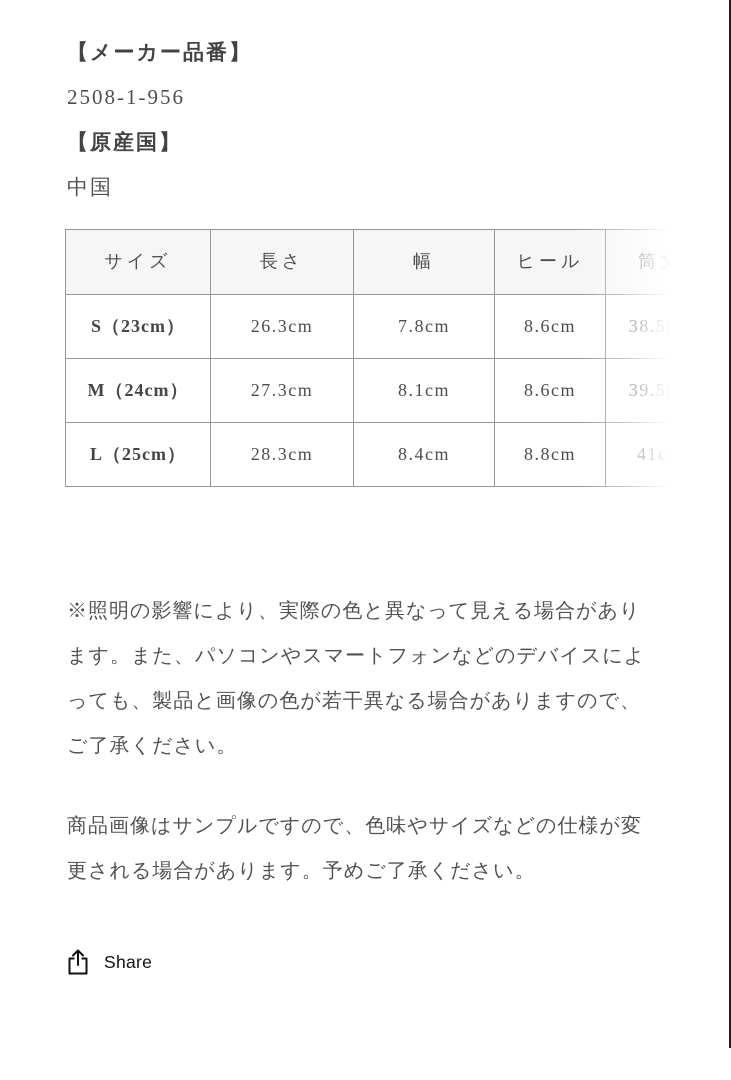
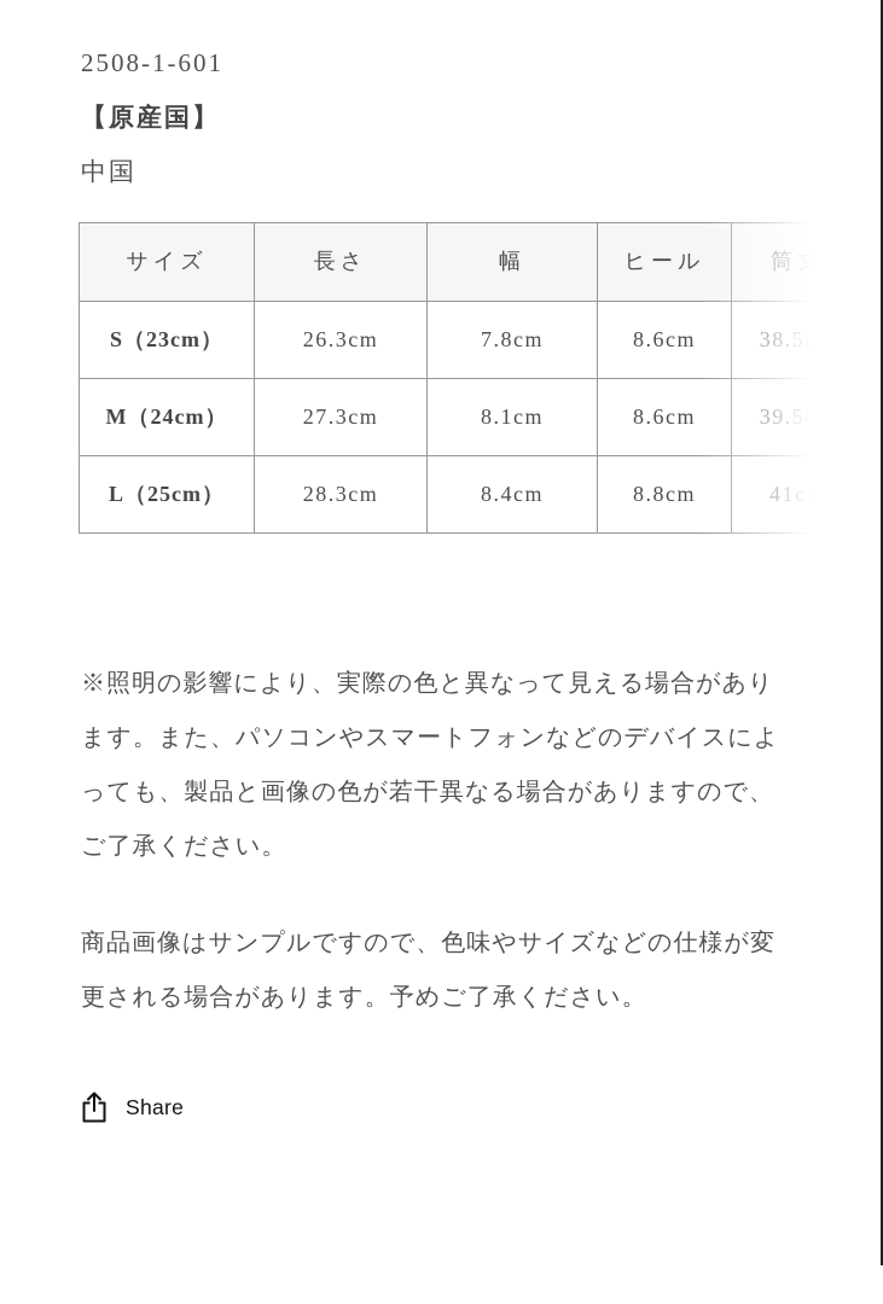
- 【メーカー品番】
- 2508-1-956
+ 2508-1-601
  【原産国】
  中国
  サイズ	長さ	幅	ヒール
  S（23cm）	26.3cm	7.8cm	8.6cm
  M（24cm）	27.3cm	8.1cm	8.6cm
  L（25cm）	28.3cm	8.4cm	8.8cm
  ※照明の影響により、実際の色と異なって見える場合があり
  ます。また、パソコンやスマートフォンなどのデバイスによ
  っても、製品と画像の色が若干異なる場合がありますので、
  ご了承ください。
  商品画像はサンプルですので、色味やサイズなどの仕様が変
  更される場合があります。予めご了承ください。
  Share
